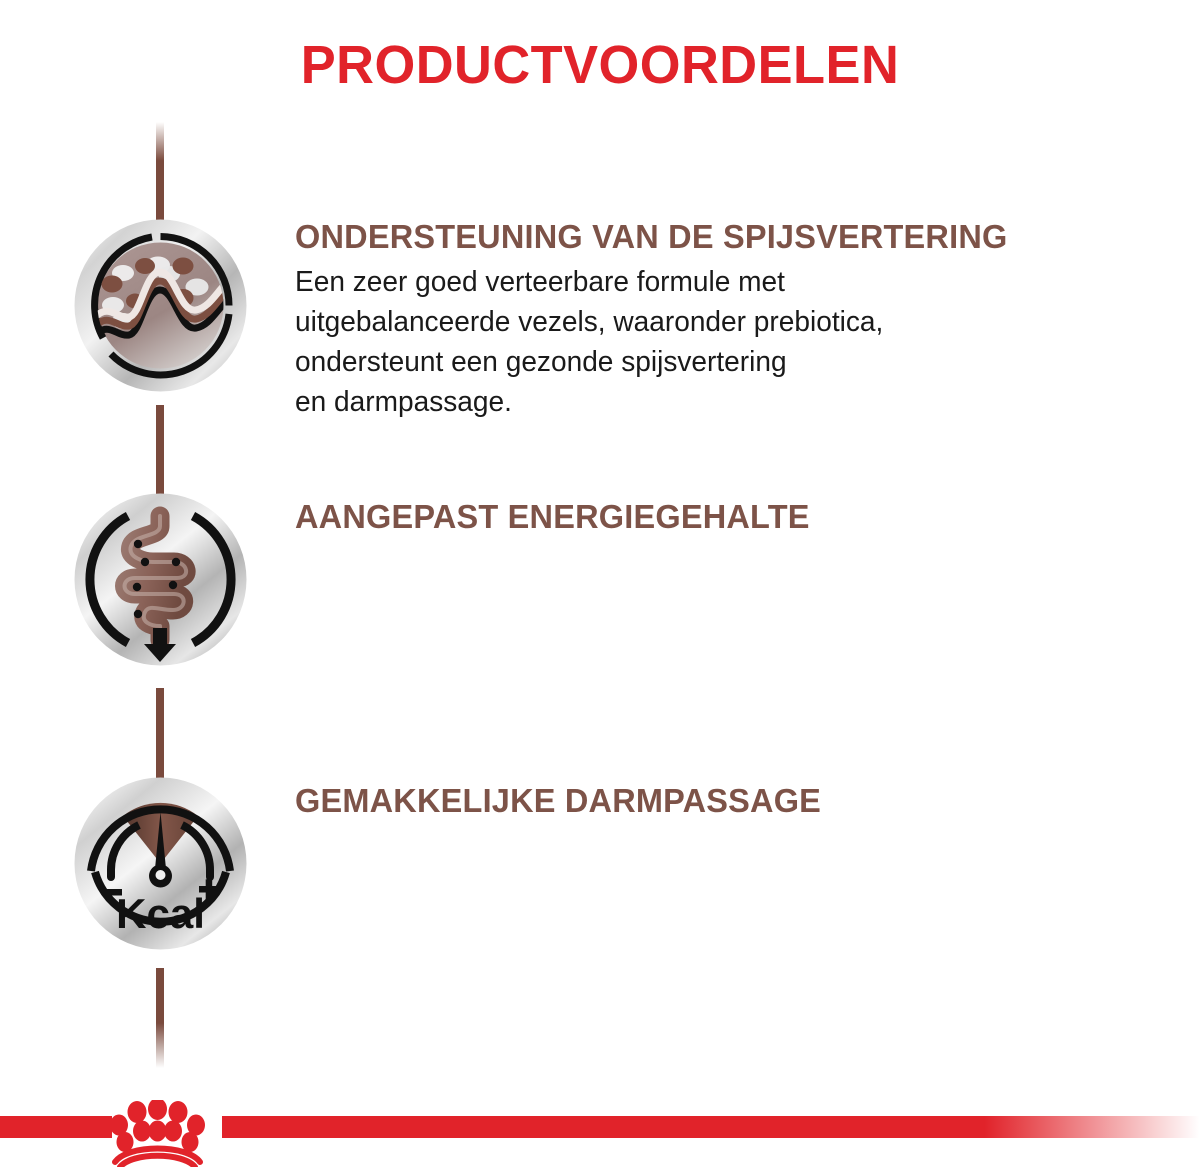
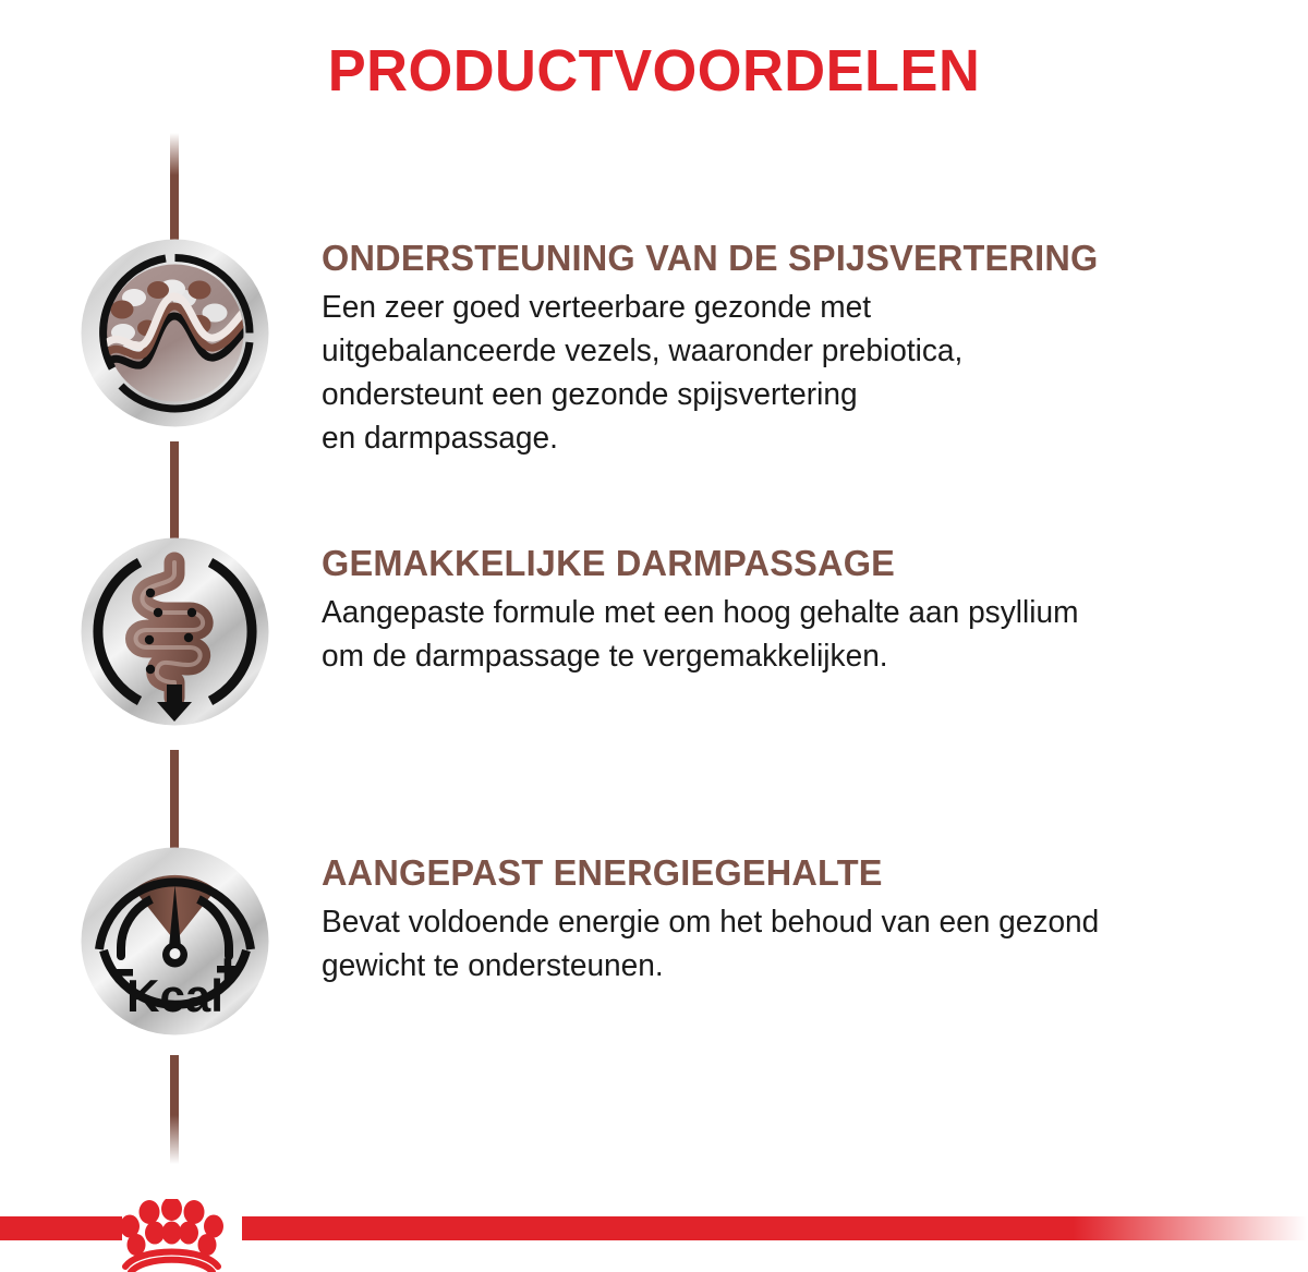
  PRODUCTVOORDELEN
  ONDERSTEUNING VAN DE SPIJSVERTERING
- Een zeer goed verteerbare formule met
+ Een zeer goed verteerbare gezonde met
  uitgebalanceerde vezels, waaronder prebiotica,
  ondersteunt een gezonde spijsvertering
  en darmpassage.
- AANGEPAST ENERGIEGEHALTE
+ GEMAKKELIJKE DARMPASSAGE
+ Aangepaste formule met een hoog gehalte aan psyllium
+ om de darmpassage te vergemakkelijken.
  Kcal
- GEMAKKELIJKE DARMPASSAGE
+ AANGEPAST ENERGIEGEHALTE
+ Bevat voldoende energie om het behoud van een gezond
+ gewicht te ondersteunen.
